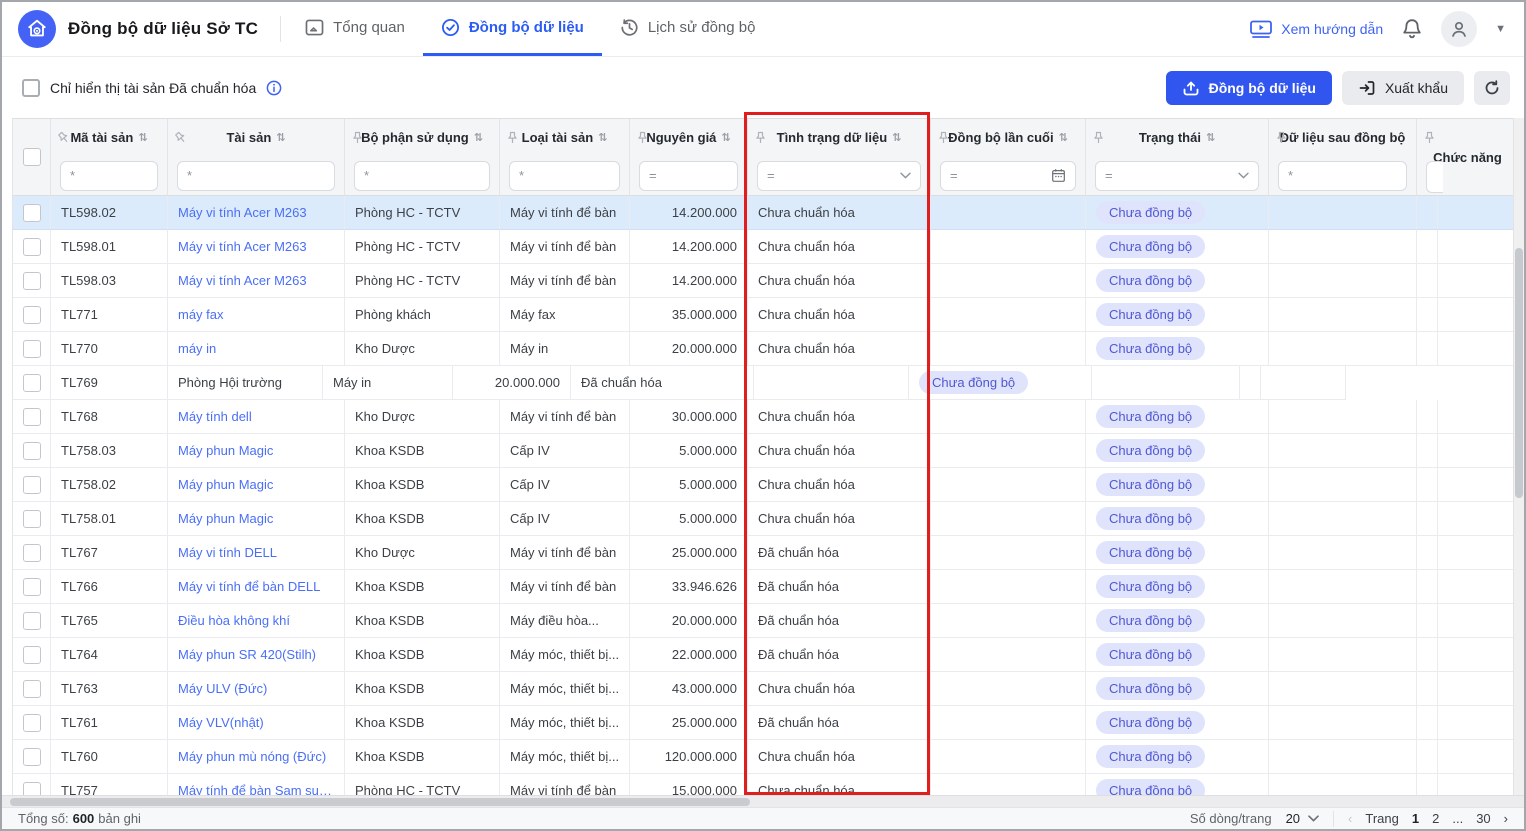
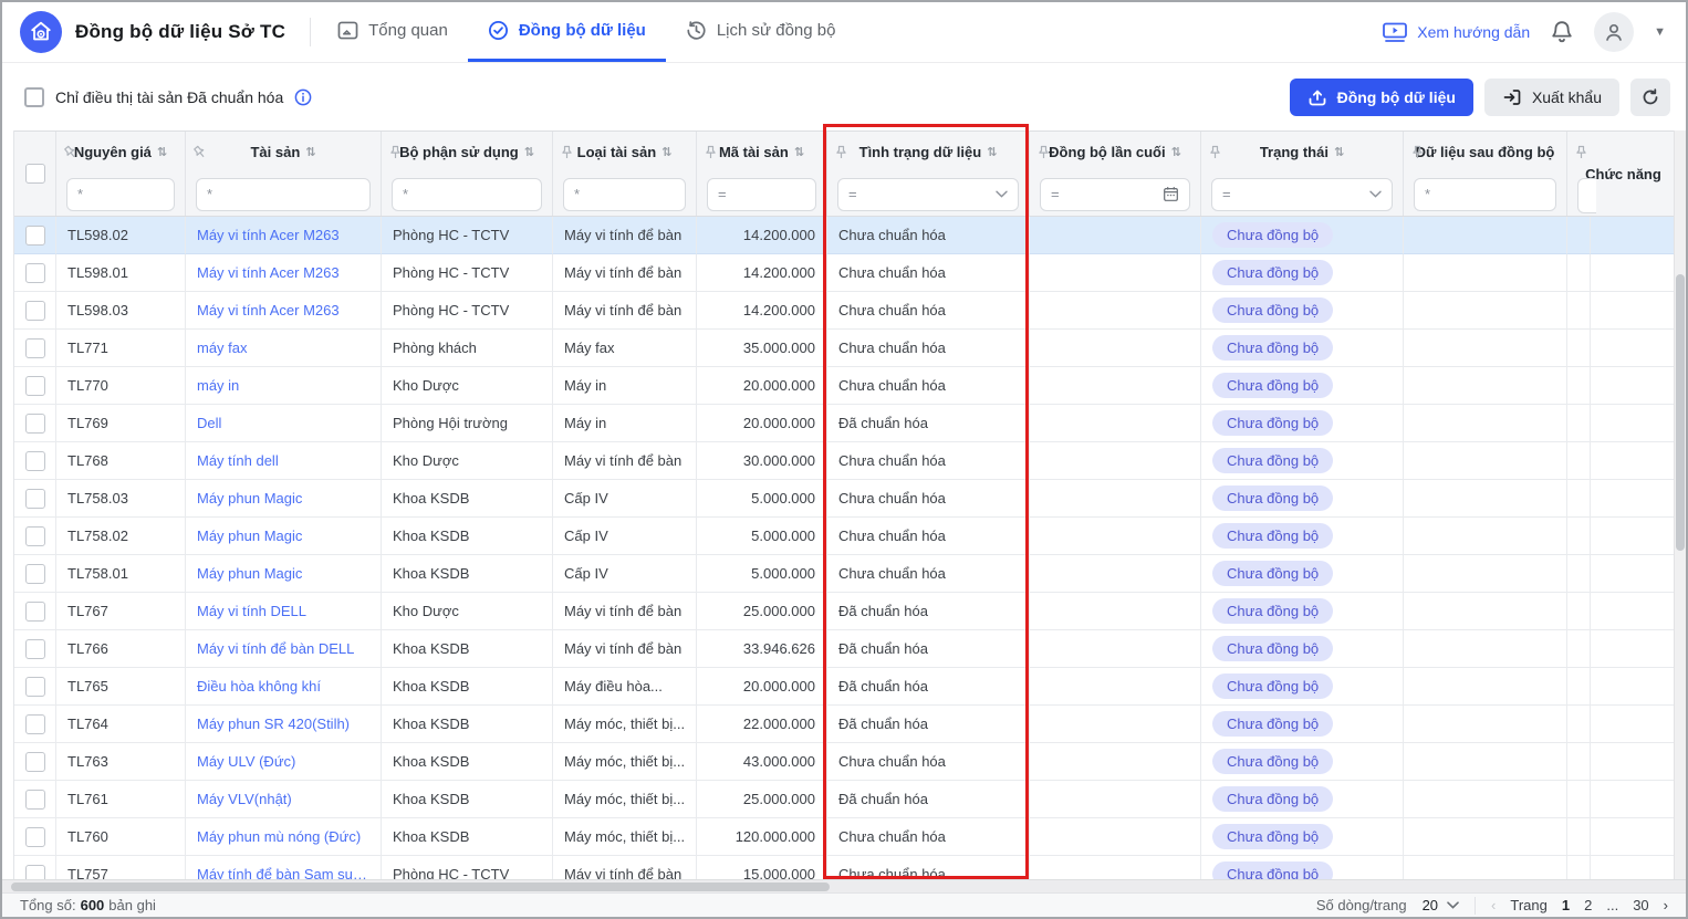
  Đồng bộ dữ liệu Sở TC
  Tổng quan
  Đồng bộ dữ liệu
  Lịch sử đồng bộ
  Xem hướng dẫn
  ▼
- Chỉ hiển thị tài sản Đã chuẩn hóa
+ Chỉ điều thị tài sản Đã chuẩn hóa
  Đồng bộ dữ liệu
  Xuất khẩu
- Mã tài sản
+ Nguyên giá
  ⇅
  *
  Tài sản
  ⇅
  *
  Bộ phận sử dụng
  ⇅
  *
  Loại tài sản
  ⇅
  *
- Nguyên giá
+ Mã tài sản
  ⇅
  =
  Tình trạng dữ liệu
  ⇅
  =
  Đồng bộ lần cuối
  ⇅
  =
  Trạng thái
  ⇅
  =
  ữ liệu sau đồng bộ
  *
  Chức năng
  TL598.02
  Máy vi tính Acer M263
  Phòng HC - TCTV
  Máy vi tính để bàn
  14.200.000
  Chưa chuẩn hóa
  Chưa đồng bộ
  TL598.01
  Máy vi tính Acer M263
  Phòng HC - TCTV
  Máy vi tính để bàn
  14.200.000
  Chưa chuẩn hóa
  Chưa đồng bộ
  TL598.03
  Máy vi tính Acer M263
  Phòng HC - TCTV
  Máy vi tính để bàn
  14.200.000
  Chưa chuẩn hóa
  Chưa đồng bộ
  TL771
  máy fax
  Phòng khách
  Máy fax
  35.000.000
  Chưa chuẩn hóa
  Chưa đồng bộ
  TL770
  máy in
  Kho Dược
  Máy in
  20.000.000
  Chưa chuẩn hóa
  Chưa đồng bộ
  TL769
+ Dell
  Phòng Hội trường
  Máy in
  20.000.000
  Đã chuẩn hóa
  Chưa đồng bộ
  TL768
  Máy tính dell
  Kho Dược
  Máy vi tính để bàn
  30.000.000
  Chưa chuẩn hóa
  Chưa đồng bộ
  TL758.03
  Máy phun Magic
  Khoa KSDB
  Cấp IV
  5.000.000
  Chưa chuẩn hóa
  Chưa đồng bộ
  TL758.02
  Máy phun Magic
  Khoa KSDB
  Cấp IV
  5.000.000
  Chưa chuẩn hóa
  Chưa đồng bộ
  TL758.01
  Máy phun Magic
  Khoa KSDB
  Cấp IV
  5.000.000
  Chưa chuẩn hóa
  Chưa đồng bộ
  TL767
  Máy vi tính DELL
  Kho Dược
  Máy vi tính để bàn
  25.000.000
  Đã chuẩn hóa
  Chưa đồng bộ
  TL766
  Máy vi tính để bàn DELL
  Khoa KSDB
  Máy vi tính để bàn
  33.946.626
  Đã chuẩn hóa
  Chưa đồng bộ
  TL765
  Điều hòa không khí
  Khoa KSDB
  Máy điều hòa...
  20.000.000
  Đã chuẩn hóa
  Chưa đồng bộ
  TL764
  Máy phun SR 420(Stilh)
  Khoa KSDB
  Máy móc, thiết bị...
  22.000.000
  Đã chuẩn hóa
  Chưa đồng bộ
  TL763
  Máy ULV (Đức)
  Khoa KSDB
  Máy móc, thiết bị...
  43.000.000
  Chưa chuẩn hóa
  Chưa đồng bộ
  TL761
  Máy VLV(nhật)
  Khoa KSDB
  Máy móc, thiết bị...
  25.000.000
  Đã chuẩn hóa
  Chưa đồng bộ
  TL760
  Máy phun mù nóng (Đức)
  Khoa KSDB
  Máy móc, thiết bị...
  120.000.000
  Chưa chuẩn hóa
  Chưa đồng bộ
  TL757
  Máy tính để bàn Sam sung
  Phòng HC - TCTV
  Máy vi tính để bàn
  15.000.000
  Chưa chuẩn hóa
  Chưa đồng bộ
  Tổng số:
  600
  bản ghi
  Số dòng/trang
  20
  ‹
  Trang
  1
  2
  ...
  30
  ›
